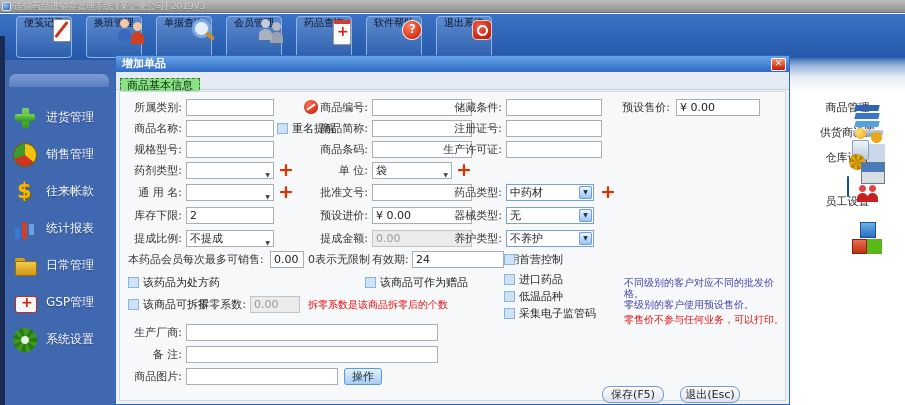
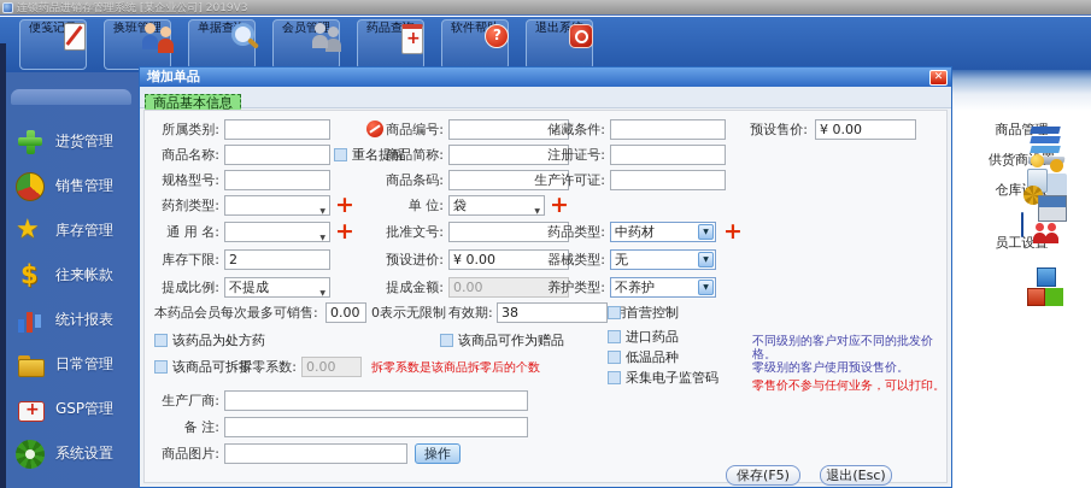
  连锁药品进销存管理系统 [某企业公司] 2019V3
  便笺记
  换班管理
  单据查
  会员管
  药品查
  软件帮
  退出系
  进货管理
  销售管理
+ 库存管理
  往来帐款
  统计报表
  日常管理
  GSP管理
  系统设置
  商品管
  员工设
  增加单品
  ✕
  商品基本信息
  所属类别:
  商品编号:
  储藏条件:
  预设售价:
  ¥ 0.00
  商品名称:
  重名提醒
  商品简称:
  注册证号:
  规格型号:
  商品条码:
  生产许可证:
  药剂类型:
  +
  单 位:
  袋
  +
  通 用 名:
  +
  批准文号:
  药品类型:
  中药材
  +
  库存下限:
  2
  预设进价:
  ¥ 0.00
  器械类型:
  无
  提成比例:
  不提成
  提成金额:
  0.00
  养护类型:
  不养护
  本药品会员每次最多可销售:
  0.00
  0表示无限制
  有效期:
- 24
+ 38
  月
  首营控制
  进口药品
  低温品种
  采集电子监管码
  不同级别的客户对应不同的批发价格。
  零级别的客户使用预设售价。
  零售价不参与任何业务，可以打印。
  该药品为处方药
  该商品可作为赠品
  该商品可拆零
  拆零系数:
  0.00
  拆零系数是该商品拆零后的个数
  生产厂商:
  备 注:
  商品图片:
  操作
  保存(F5)
  退出(Esc)
